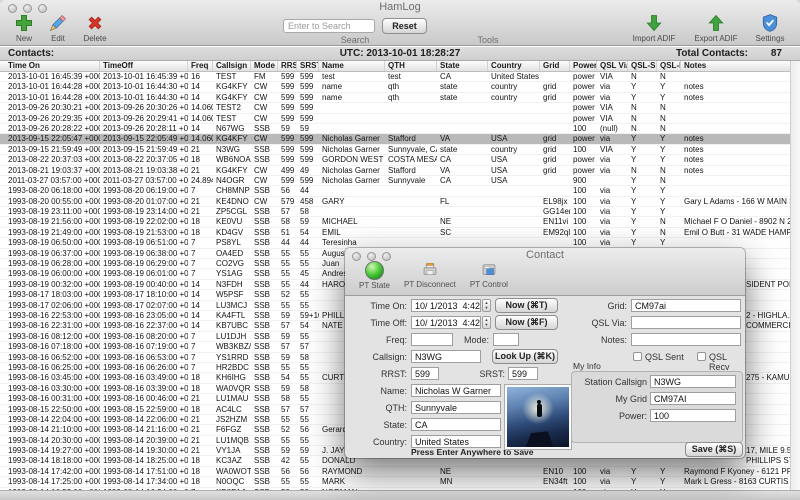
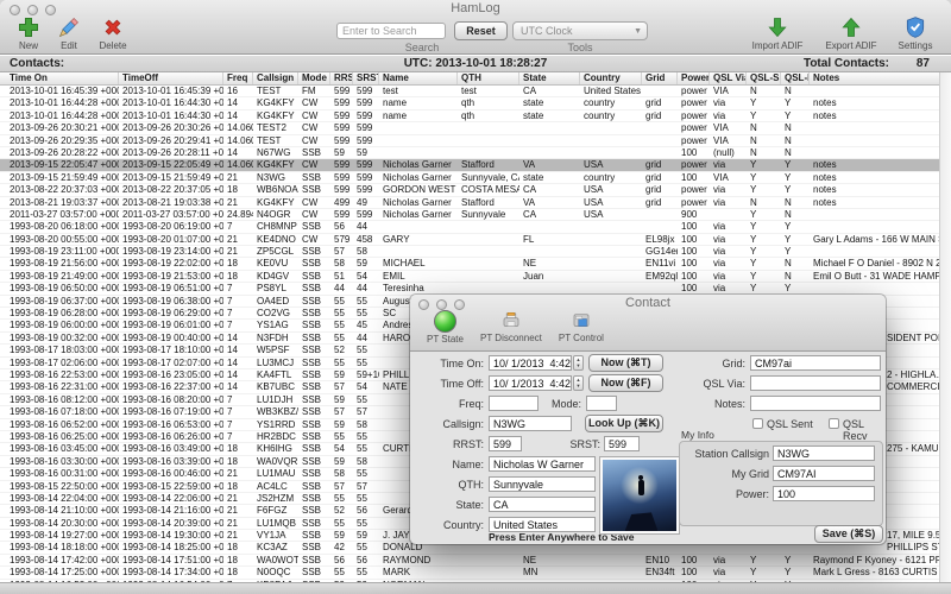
  HamLog
  New
  Edit
  Delete
  Enter to Search
  Reset
  Search
+ UTC Clock
  Tools
  Import ADIF
  Export ADIF
  Settings
  Contacts:
  UTC: 2013-10-01 18:28:27
  Total Contacts:
  87
  Time On TimeOff Freq Callsign Mode RRS SRSTName QTH State Country Grid Power QSL Vi QSL-S QSL- Notes
  2013-10-01 16:45:39 +00 2013-10-01 16:45:39 +0 16 TEST FM 599 599 test test CA United States power VIA N N
  2013-10-01 16:44:28 +00 2013-10-01 16:44:30 +0 14 KG4KFY CW 599 599 name qth state country grid power via Y Y notes
  2013-10-01 16:44:28 +00 2013-10-01 16:44:30 +0 14 KG4KFY CW 599 599 name qth state country grid power via Y Y notes
  2013-09-26 20:30:21 +00 2013-09-26 20:30:26 +0 14.06 TEST2 CW 599 599 power VIA N N
  2013-09-26 20:29:35 +00 2013-09-26 20:29:41 +0 14.06 TEST CW 599 599 power VIA N N
  2013-09-26 20:28:22 +00 2013-09-26 20:28:11 +0 14 N67WG SSB 59 59 100 (null) N N
  2013-09-15 22:05:47 +00 2013-09-15 22:05:49 +0 14.06 KG4KFY CW 599 599 Nicholas Garner Stafford VA USA grid power via Y Y notes
  2013-09-15 21:59:49 +00 2013-09-15 21:59:49 +0 21 N3WG SSB 599 599 Nicholas Garner Sunnyvale, C state country grid 100 VIA Y Y notes
  2013-08-22 20:37:03 +00 2013-08-22 20:37:05 +0 18 WB6NOA SSB 599 599 GORDON WEST COSTA MESACA USA grid power via Y Y notes
  2013-08-21 19:03:37 +00 2013-08-21 19:03:38 +0 21 KG4KFY CW 499 49 Nicholas Garner Stafford VA USA grid power via N N notes
  2011-03-27 03:57:00 +000 2011-03-27 03:57:00 +0 24.89 N4OGR CW 599 599 Nicholas Garner Sunnyvale CA USA 900 Y N
  1993-08-20 06:18:00 +00 1993-08-20 06:19:00 +0 7 CH8MNP SSB 56 44 100 via Y Y
  1993-08-20 00:55:00 +00 1993-08-20 01:07:00 +0 21 KE4DNO CW 579 458 GARY FL EL98jx 100 via Y Y Gary L Adams - 166 W MAIN
  1993-08-19 23:11:00 +000 1993-08-19 23:14:00 +0 21 ZP5CGL SSB 57 58 GG14e 100 via Y Y
  1993-08-19 21:56:00 +00 1993-08-19 22:02:00 +0 18 KE0VU SSB 58 59 MICHAEL NE EN11vi 100 via Y N Michael F O Daniel - 8902 N
- 1993-08-19 21:49:00 +00 1993-08-19 21:53:00 +0 18 KD4GV SSB 51 54 EMIL SC EM92ql 100 via Y N Emil O Butt - 31 WADE HAM
+ 1993-08-19 21:49:00 +00 1993-08-19 21:53:00 +0 18 KD4GV SSB 51 54 EMIL Juan EM92ql 100 via Y N Emil O Butt - 31 WADE HAM
  1993-08-19 06:50:00 +00 1993-08-19 06:51:00 +0 7 PS8YL SSB 44 44 Teresinha 100 via Y Y
  1993-08-19 06:37:00 +00 1993-08-19 06:38:00 +0 7 OA4ED SSB 55 55 Augus
- 1993-08-19 06:28:00 +00 1993-08-19 06:29:00 +0 7 CO2VG SSB 55 55 Juan
+ 1993-08-19 06:28:00 +00 1993-08-19 06:29:00 +0 7 CO2VG SSB 55 55 SC
  1993-08-19 06:00:00 +00 1993-08-19 06:01:00 +0 7 YS1AG SSB 55 45 Andre
  1993-08-19 00:32:00 +00 1993-08-19 00:40:00 +0 14 N3FDH SSB 55 44 HARO
  SIDENT PO
  1993-08-17 18:03:00 +00 1993-08-17 18:10:00 +0 14 W5PSF SSB 52 55
  1993-08-17 02:06:00 +00 1993-08-17 02:07:00 +0 14 LU3MCJ SSB 55 55
  1993-08-16 22:53:00 +00 1993-08-16 23:05:00 +0 14 KA4FTL SSB 59 59+1 PHILL
  2 - HIGHLA
  1993-08-16 22:31:00 +00 1993-08-16 22:37:00 +0 14 KB7UBC SSB 57 54 NATE
  COMMERC
  1993-08-16 08:12:00 +00 1993-08-16 08:20:00 +0 7 LU1DJH SSB 59 55
  1993-08-16 07:18:00 +00 1993-08-16 07:19:00 +0 7 WB3KBZ/ SSB 57 57
  1993-08-16 06:52:00 +00 1993-08-16 06:53:00 +0 7 YS1RRD SSB 59 58
  1993-08-16 06:25:00 +00 1993-08-16 06:26:00 +0 7 HR2BDC SSB 55 55
  1993-08-16 03:45:00 +00 1993-08-16 03:49:00 +0 18 KH6IHG SSB 54 55 CURT
  275 - KAMU
  1993-08-16 03:30:00 +00 1993-08-16 03:39:00 +0 18 WA0VQR SSB 59 58
  1993-08-16 00:31:00 +00 1993-08-16 00:46:00 +0 21 LU1MAU SSB 58 55
  1993-08-15 22:50:00 +00 1993-08-15 22:59:00 +0 18 AC4LC SSB 57 57
  1993-08-14 22:04:00 +00 1993-08-14 22:06:00 +0 21 JS2HZM SSB 55 55
  1993-08-14 21:10:00 +00 1993-08-14 21:16:00 +0 21 F6FGZ SSB 52 56 Gerar
  1993-08-14 20:30:00 +00 1993-08-14 20:39:00 +0 21 LU1MQB SSB 55 55
  1993-08-14 19:27:00 +00 1993-08-14 19:30:00 +0 21 VY1JA SSB 59 59 J. JAY
  17, MILE 9.
  1993-08-14 18:18:00 +00 1993-08-14 18:25:00 +0 18 KC3AZ SSB 42 55 DONALD
  PHILLIPS S
  1993-08-14 17:42:00 +00 1993-08-14 17:51:00 +0 18 WA0WOT SSB 56 56 RAYMOND NE EN10 100 via Y Y Raymond F Kyoney - 6121 P
  1993-08-14 17:25:00 +00 1993-08-14 17:34:00 +0 18 N0OQC SSB 55 55 MARK MN EN34ft 100 via Y Y Mark L Gress - 8163 CURTIS
  Contact
  PT State
  PT Disconnect
  PT Control
  Time On:
  10/ 1/2013 4:42
  Now (⌘T)
  Time Off:
  10/ 1/2013 4:42
  Now (⌘F)
  Freq:
  Mode:
  Callsign:
  N3WG
  Look Up (⌘K)
  RRST:
  599
  SRST:
  599
  Name:
  Nicholas W Garner
  QTH:
  Sunnyvale
  State:
  CA
  Country:
  United States
  Press Enter Anywhere to Save
  Grid:
  CM97ai
  QSL Via:
  Notes:
  QSL Sent
  QSL Recv
  My Info
  Station Callsign
  N3WG
  My Grid
  CM97AI
  Power:
  100
  Save (⌘S)
